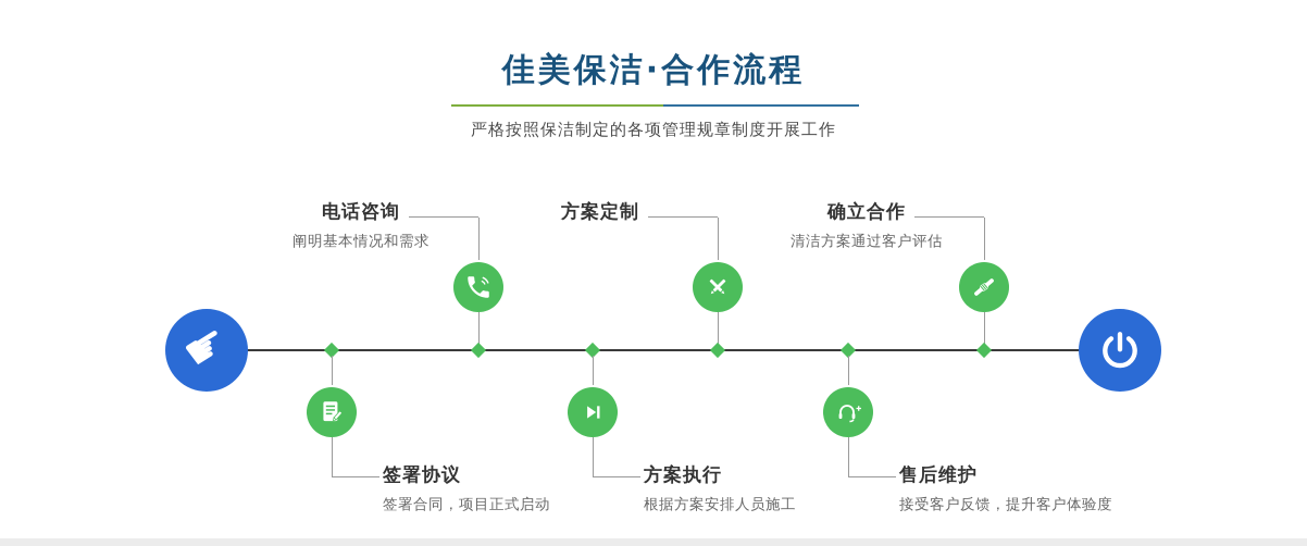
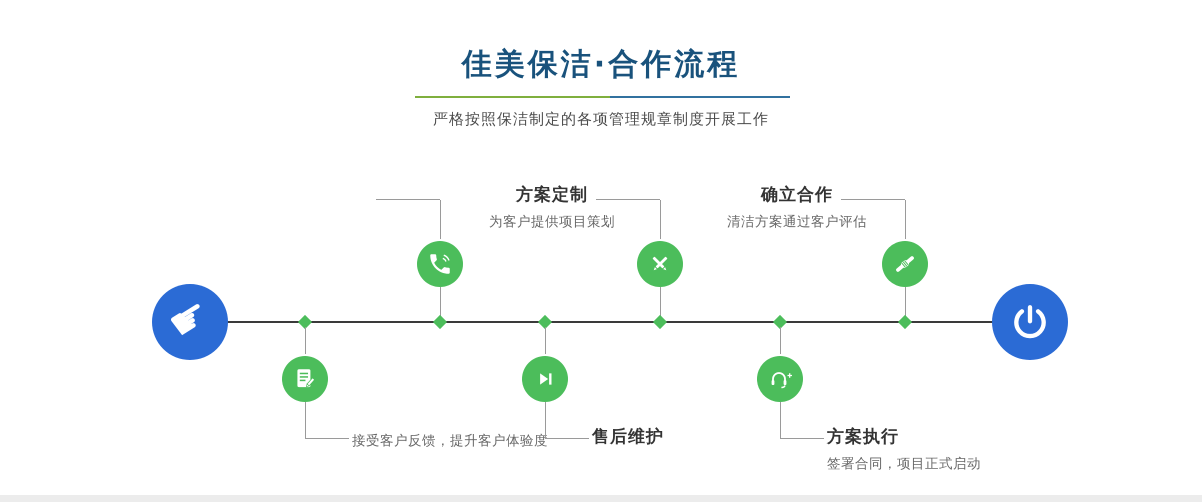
  佳美保洁·合作流程
  严格按照保洁制定的各项管理规章制度开展工作
- 电话咨询
- 阐明基本情况和需求
  方案定制
+ 为客户提供项目策划
  确立合作
  清洁方案通过客户评估
- 签署协议
- 签署合同，项目正式启动
+ 接受客户反馈，提升客户体验度
- 方案执行
+ 售后维护
- 根据方案安排人员施工
- 售后维护
+ 方案执行
- 接受客户反馈，提升客户体验度
+ 签署合同，项目正式启动
